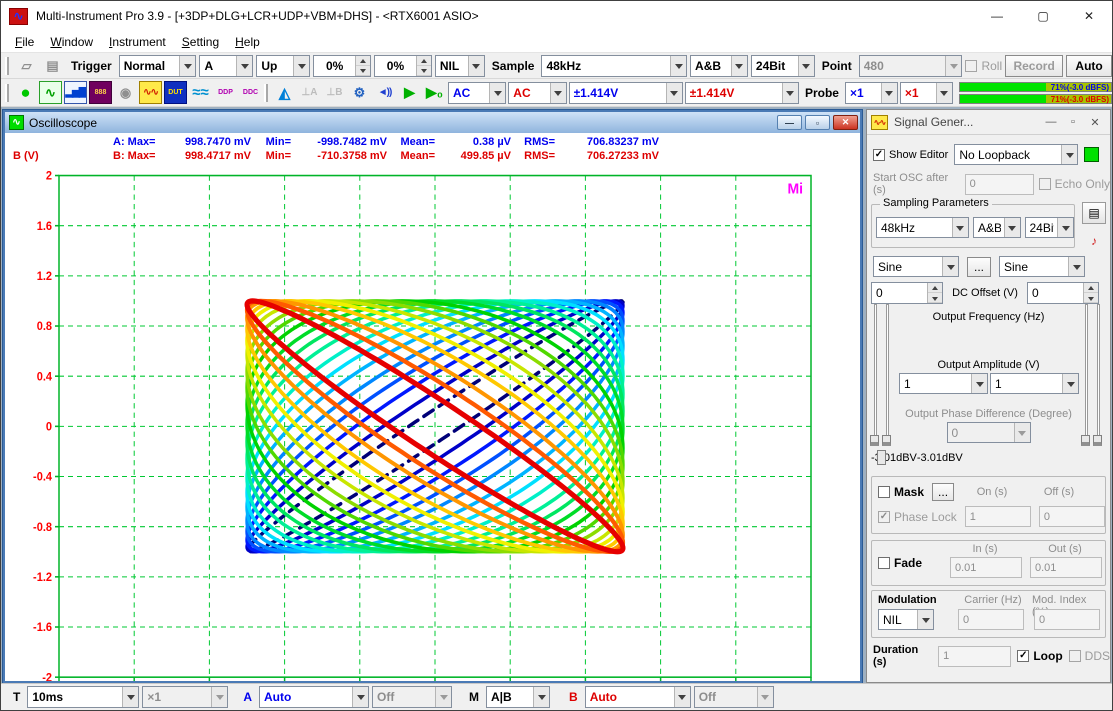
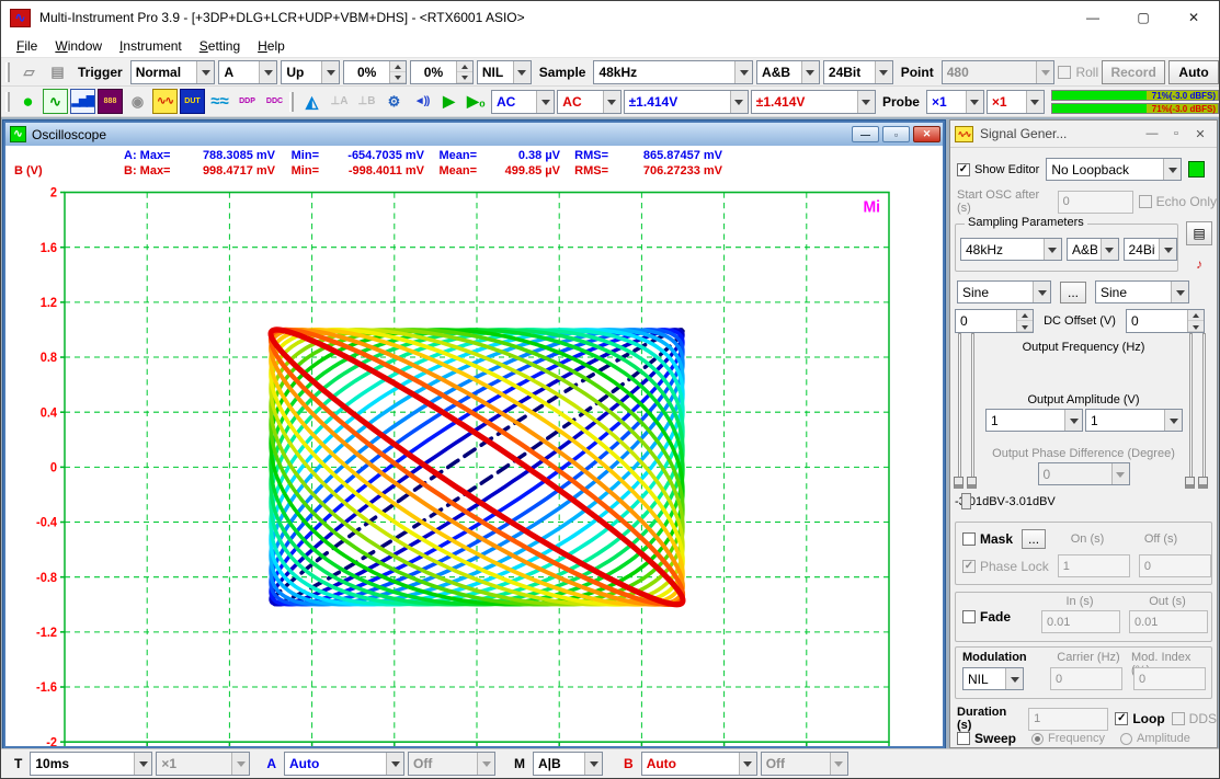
  ∿
  Multi-Instrument Pro 3.9 - [+3DP+DLG+LCR+UDP+VBM+DHS] - <RTX6001 ASIO>
  —
  ▢
  ✕
  File
  Window
  Instrument
  Setting
  Help
  ▱
  ▤
  Trigger
  Normal
  A
  Up
  0%
  0%
  NIL
  Sample
  48kHz
  A&B
  24Bit
  Point
  480
  Roll
  Record
  Auto
  ●
  ∿
  ▂▅▇
  ◉
  ∿∿
  ≈≈
  ◭
  ⊥A
  ⊥B
  ⚙
  ◄))
  ▶
  ▶₀
  AC
  AC
  ±1.414V
  ±1.414V
  Probe
  ×1
  ×1
  71%(-3.0 dBFS)
  71%(-3.0 dBFS)
  ∿
  Oscilloscope
  —
  ▫
  ✕
  A: Max=
- 998.7470 mV
+ 788.3085 mV
  Min=
- -998.7482 mV
+ -654.7035 mV
  Mean=
  0.38 µV
  RMS=
- 706.83237 mV
+ 865.87457 mV
  B (V)
  B: Max=
  998.4717 mV
  Min=
- -710.3758 mV
+ -998.4011 mV
  Mean=
  499.85 µV
  RMS=
  706.27233 mV
  -2
  -1.6
  -1.2
  -0.8
  -0.4
  0
  0.4
  0.8
  1.2
  1.6
  2
  Mi
  ∿∿
  Signal Gener...
  —
  ▫
  ✕
  ✓
  Show Editor
  No Loopback
  Start OSC after (s)
  0
  Echo Only
  Sampling Parameters
  48kHz
  A&B
  24Bi
  ▤
  ♪
  Sine
  ...
  Sine
  0
  DC Offset (V)
  0
  Output Frequency (Hz)
  Output Amplitude (V)
  1
  1
  Output Phase Difference (Degree)
  0
  -01dBV
  -3.01dBV
  Mask
  ...
  On (s)
  Off (s)
  ✓
  Phase Lock
  1
  0
  Fade
  In (s)
  Out (s)
  0.01
  0.01
  Modulation
  Carrier (Hz)
  Mod. Index
  NIL
  0
  0
  Duration (s)
  1
  ✓
  Loop
  DDS
+ Sweep
+ Frequency
+ Amplitude
  T
  10ms
  ×1
  A
  Auto
  Off
  M
  A|B
  B
  Auto
  Off
